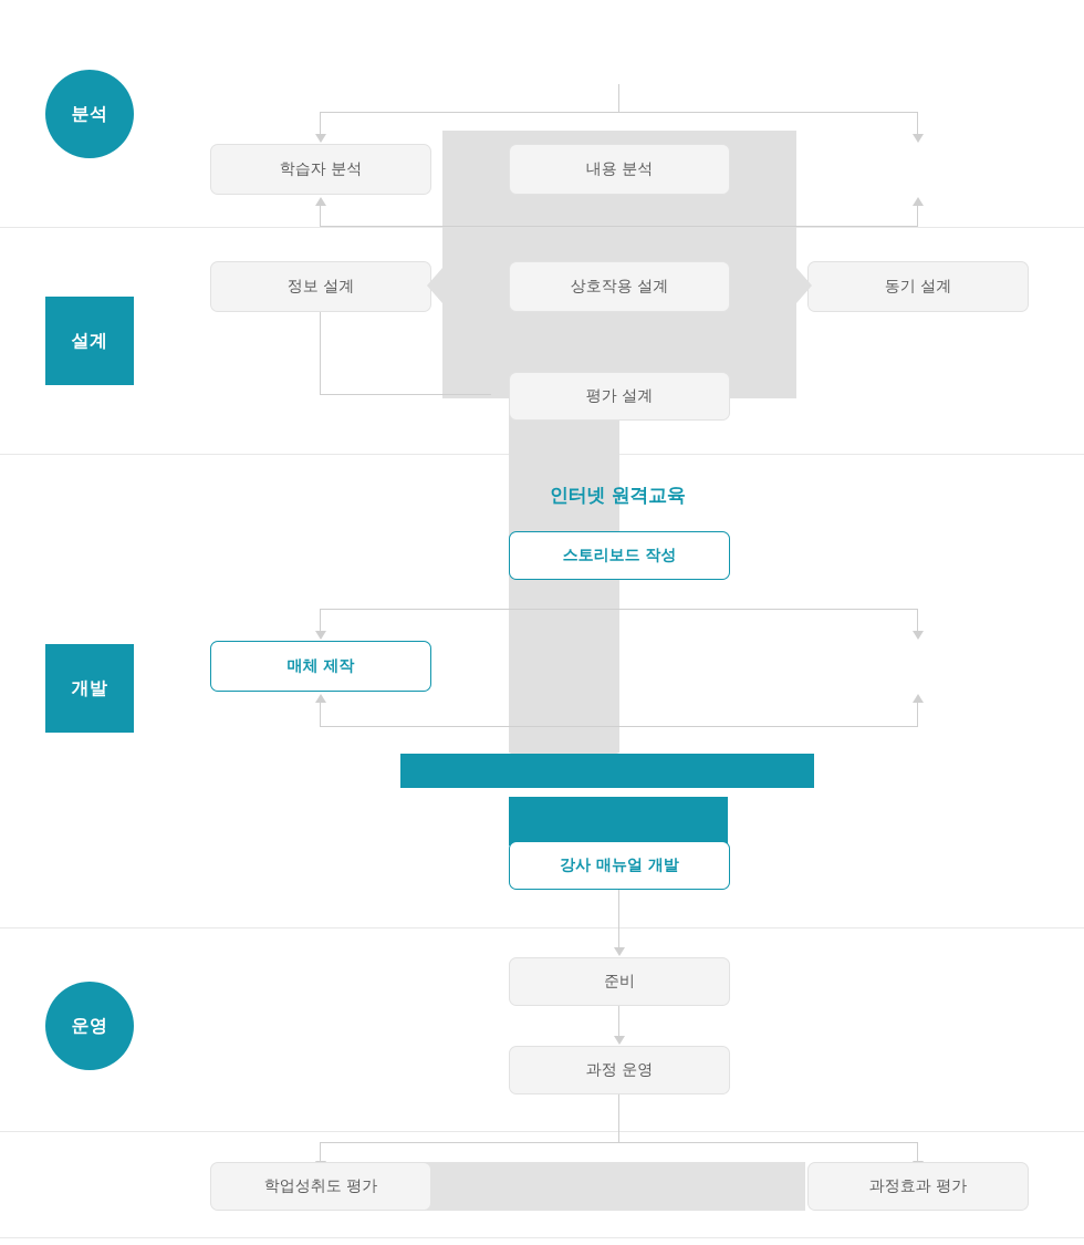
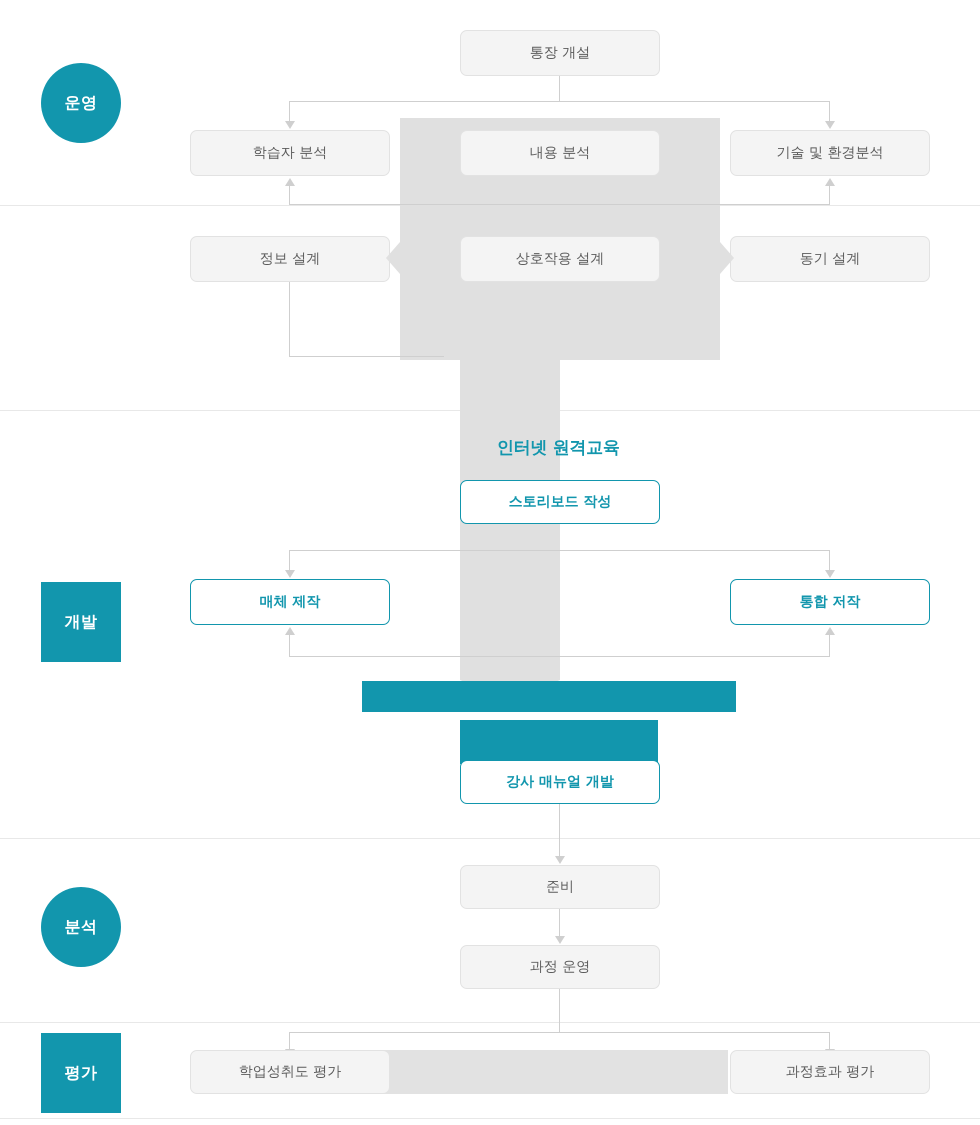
- 분석
+ 운영
- 설계
  개발
- 운영
+ 분석
+ 평가
+ 통장 개설
  학습자 분석
  내용 분석
+ 기술 및 환경분석
  정보 설계
  상호작용 설계
  동기 설계
- 평가 설계
  인터넷 원격교육
  스토리보드 작성
  매체 제작
+ 통합 저작
  강사 매뉴얼 개발
  준비
  과정 운영
  학업성취도 평가
  과정효과 평가
